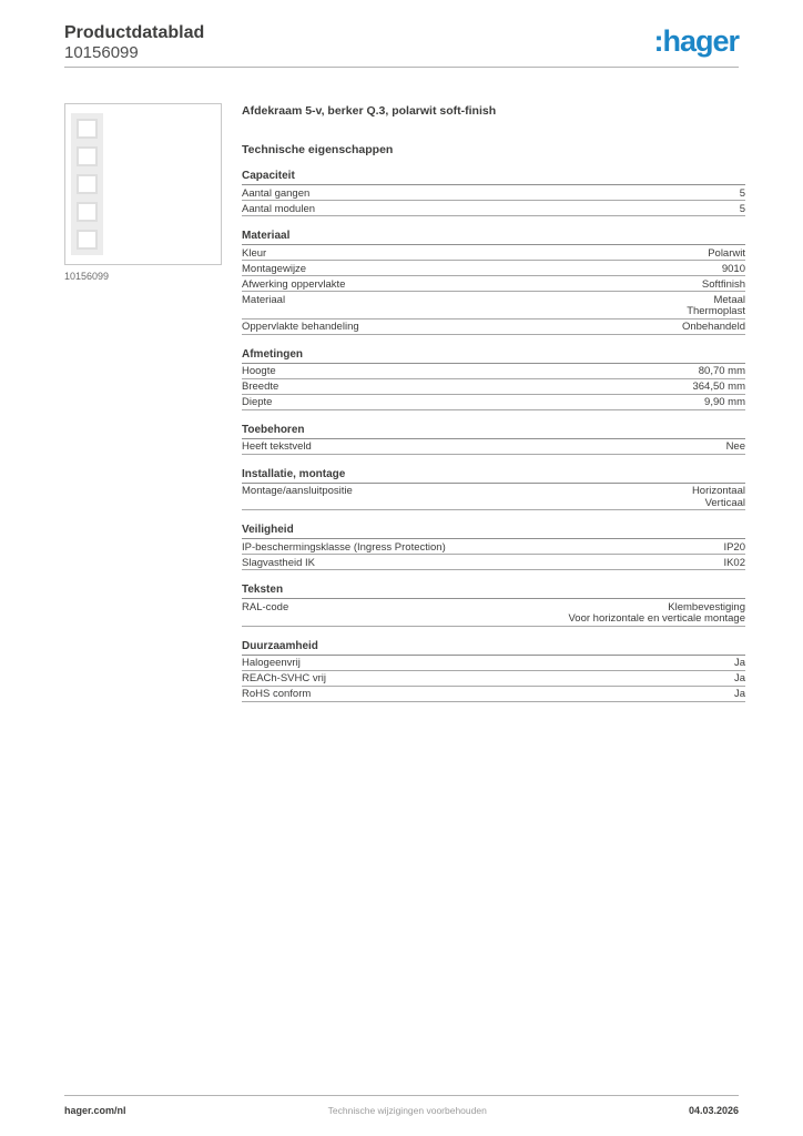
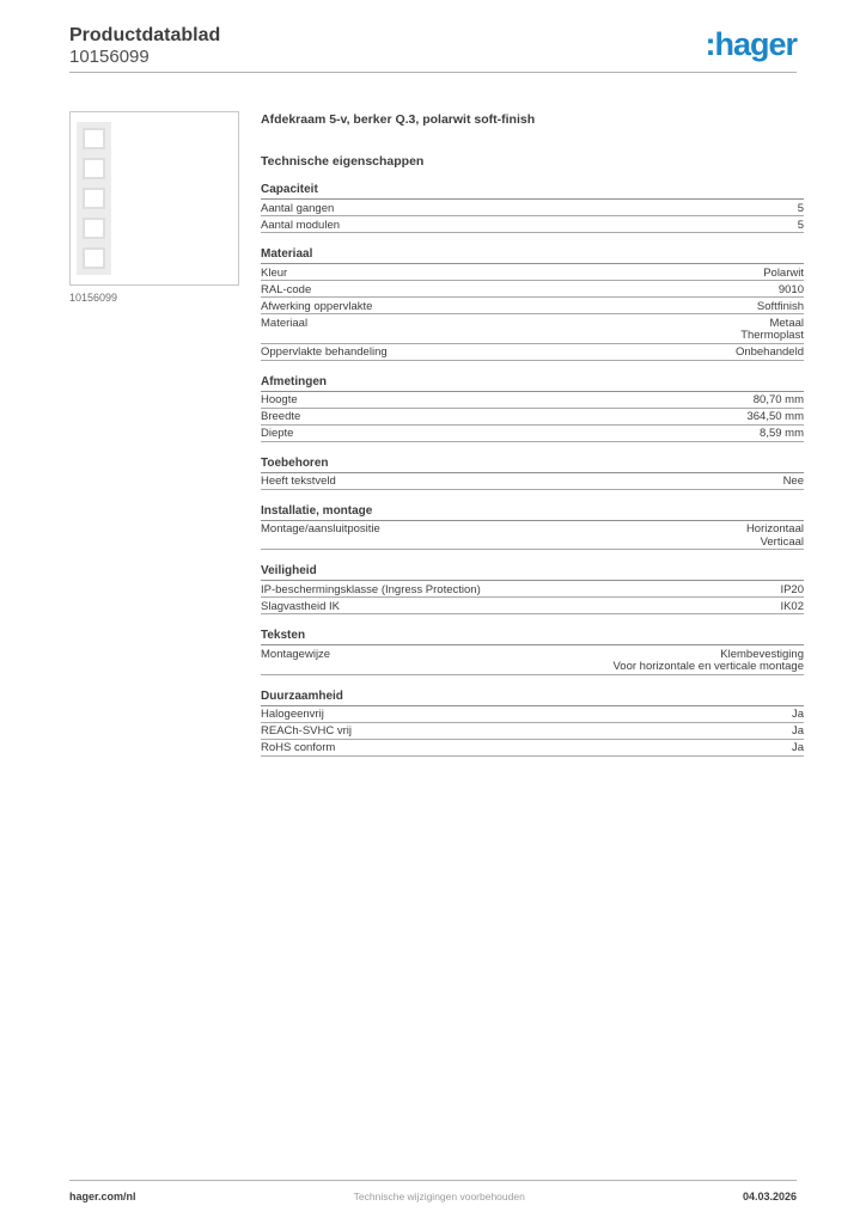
  Productdatablad
  10156099
  :hager
  10156099
  Afdekraam 5-v, berker Q.3, polarwit soft-finish
  Technische eigenschappen
  Capaciteit
  Aantal gangen
  5
  Aantal modulen
  5
  Materiaal
  Kleur
  Polarwit
- Montagewijze
+ RAL-code
  9010
  Afwerking oppervlakte
  Softfinish
  Materiaal
  Metaal
  Thermoplast
  Oppervlakte behandeling
  Onbehandeld
  Afmetingen
  Hoogte
  80,70 mm
  Breedte
  364,50 mm
  Diepte
- 9,90 mm
+ 8,59 mm
  Toebehoren
  Heeft tekstveld
  Nee
  Installatie, montage
  Montage/aansluitpositie
  Horizontaal
  Verticaal
  Veiligheid
  IP-beschermingsklasse (Ingress Protection)
  IP20
  Slagvastheid IK
  IK02
  Teksten
- RAL-code
+ Montagewijze
  Klembevestiging
  Voor horizontale en verticale montage
  Duurzaamheid
  Halogeenvrij
  Ja
  REACh-SVHC vrij
  Ja
  RoHS conform
  Ja
  hager.com/nl
  Technische wijzigingen voorbehouden
  04.03.2026
